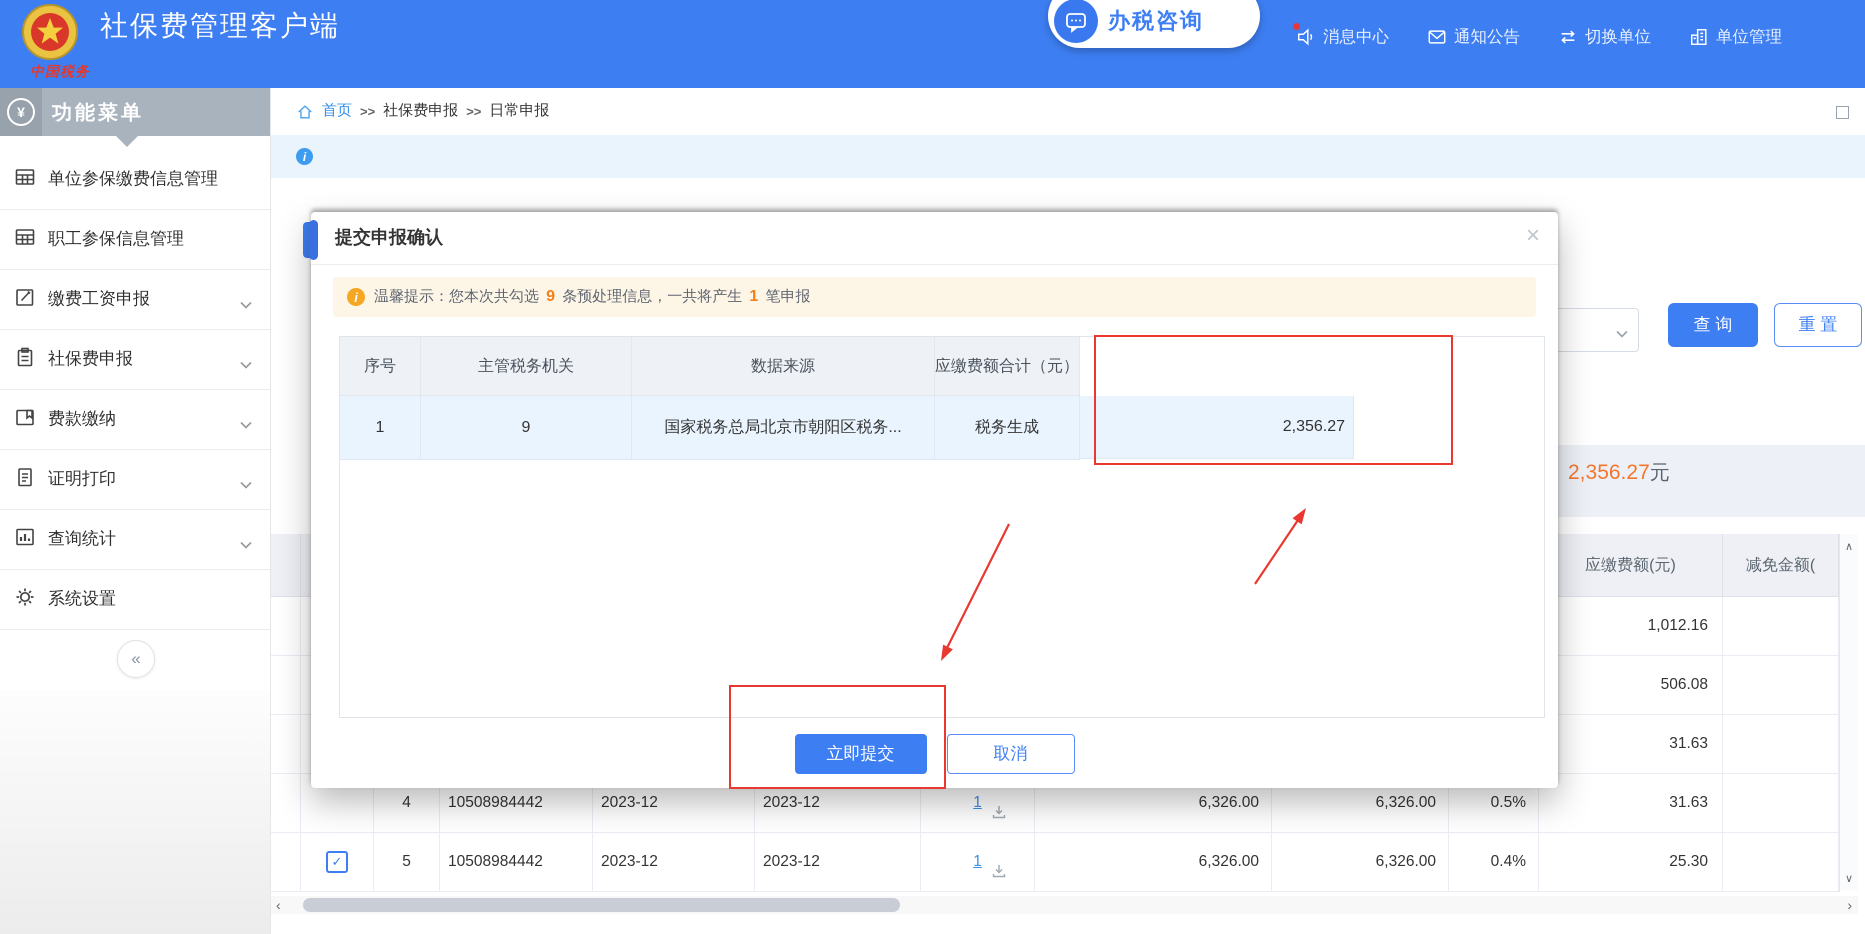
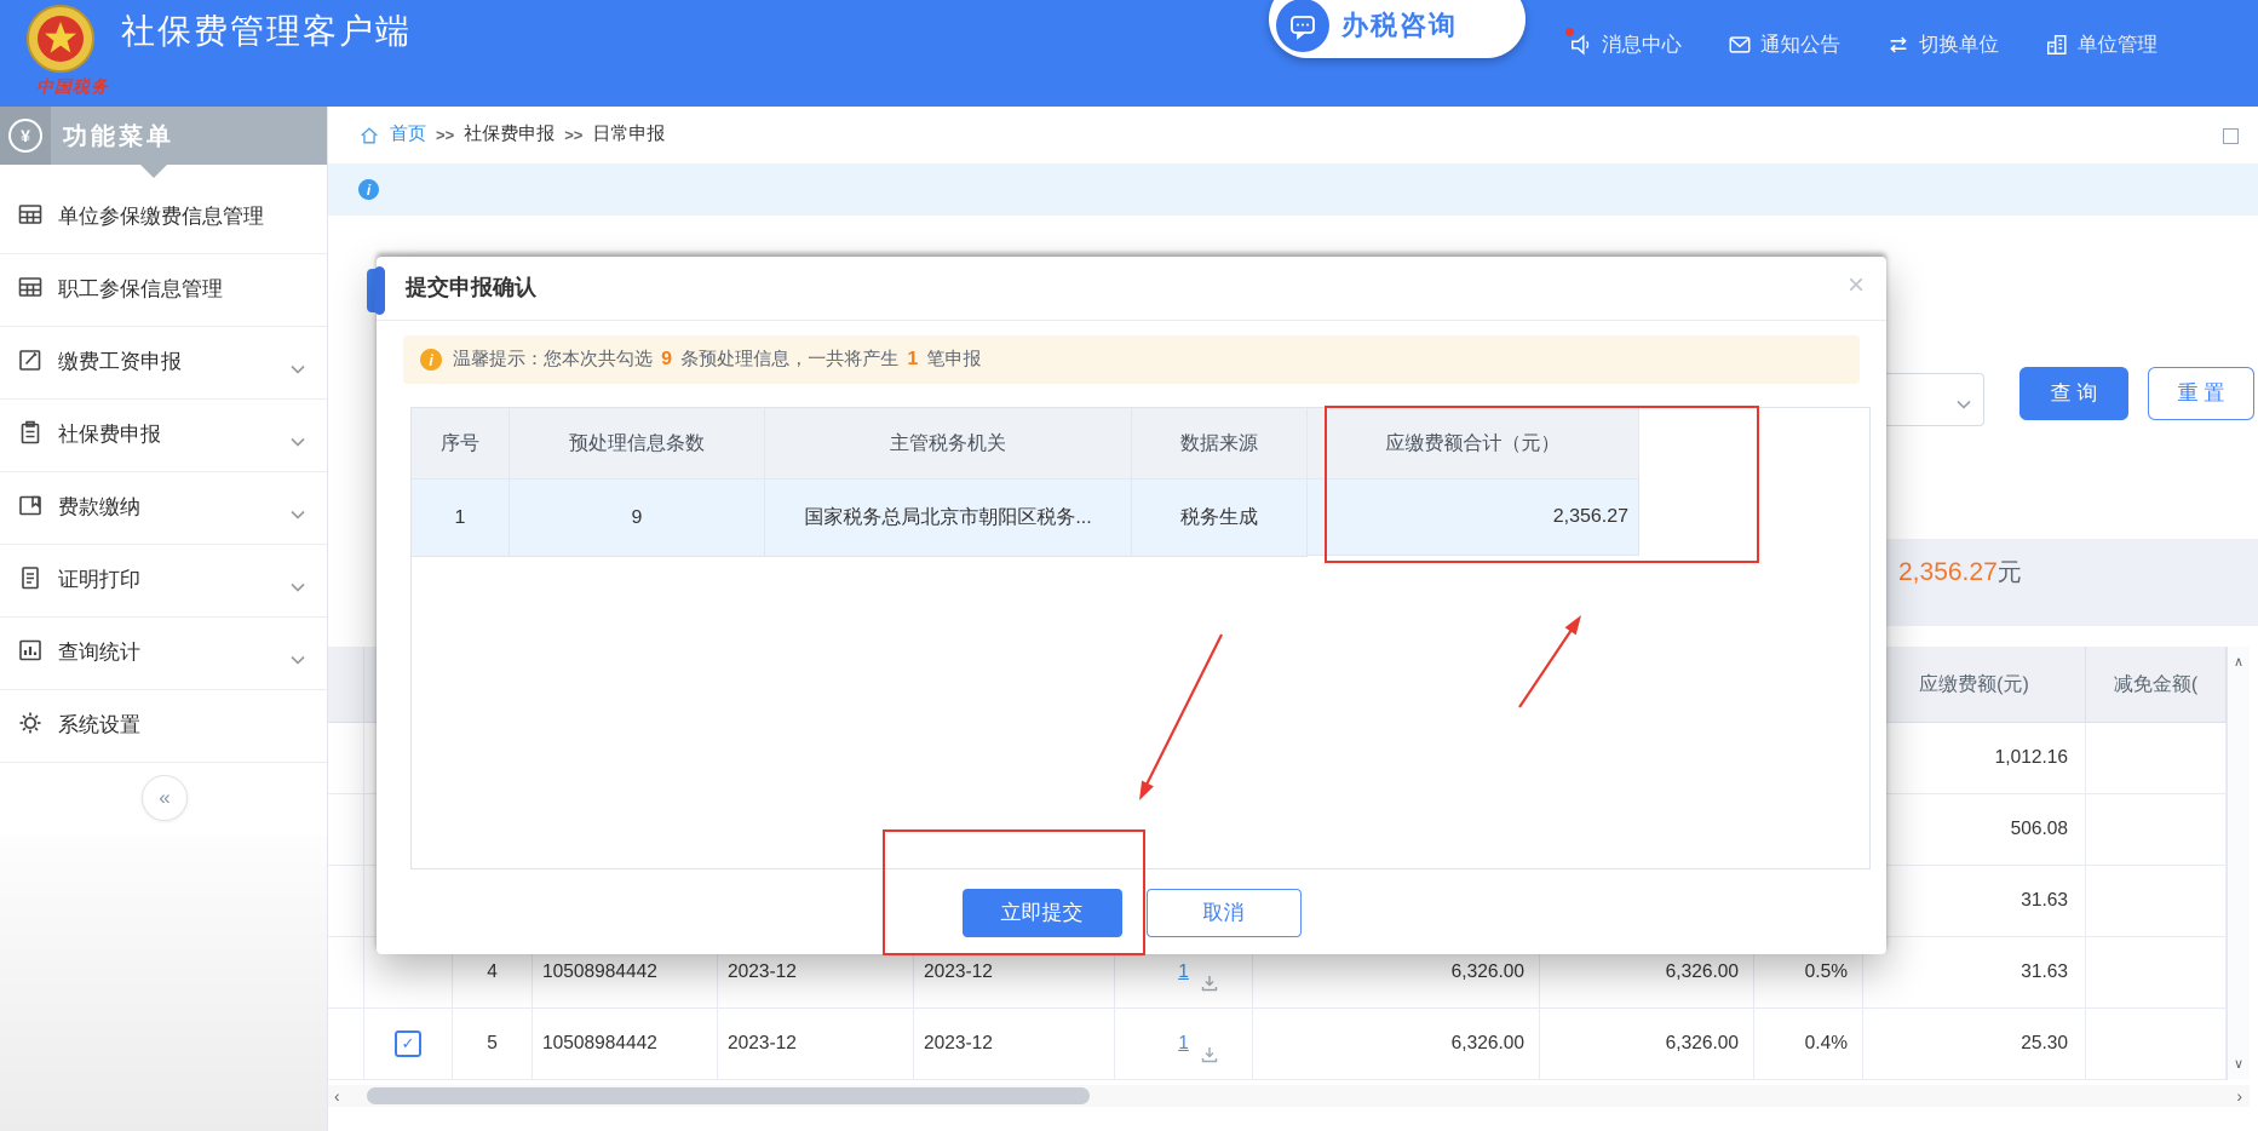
  中国税务
  社保费管理客户端
  办税咨询
  消息中心
  通知公告
  切换单位
  单位管理
  ¥
  功能菜单
  单位参保缴费信息管理
  职工参保信息管理
  缴费工资申报
  社保费申报
  费款缴纳
  证明打印
  查询统计
  系统设置
  «
  首页
  >>
  社保费申报
  >>
  日常申报
  i
  查 询
  重 置
  2,356.27元
  应缴费额(元)
  减免金额(
  1,012.16
  506.08
  31.63
  4
  10508984442
  2023-12
  2023-12
  1
  6,326.00
  6,326.00
  0.5%
  31.63
  ✓
  5
  10508984442
  2023-12
  2023-12
  1
  6,326.00
  6,326.00
  0.4%
  25.30
  ‹
  ›
  ∧
  ∨
  提交申报确认
  ×
  i
  温馨提示：您本次共勾选 9 条预处理信息，一共将产生 1 笔申报
  序号
+ 预处理信息条数
  主管税务机关
  数据来源
  应缴费额合计（元）
  1
  9
  国家税务总局北京市朝阳区税务...
  税务生成
  2,356.27
  立即提交
  取消
